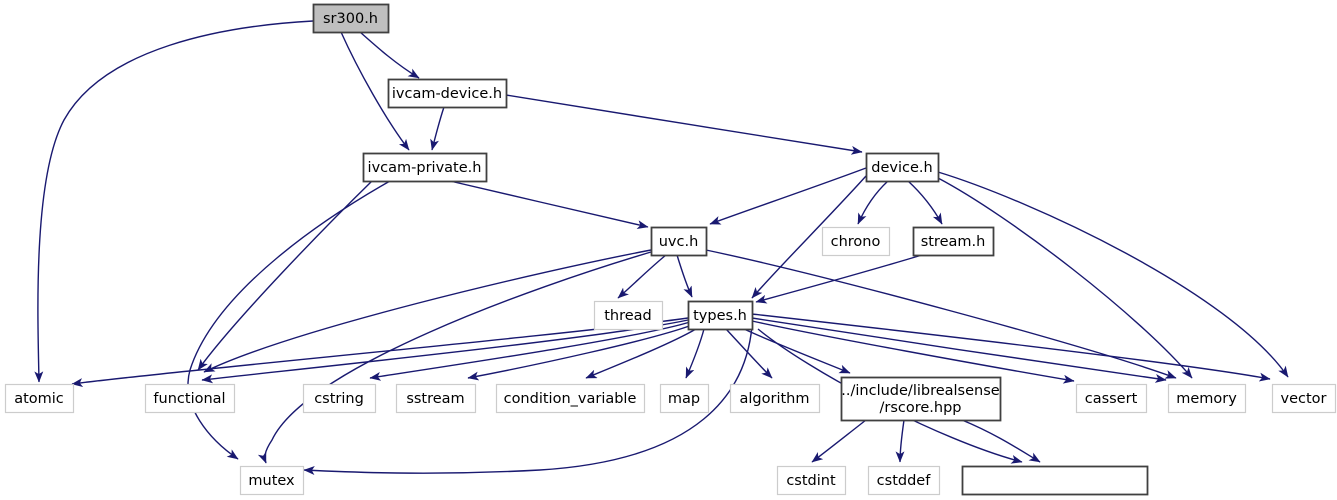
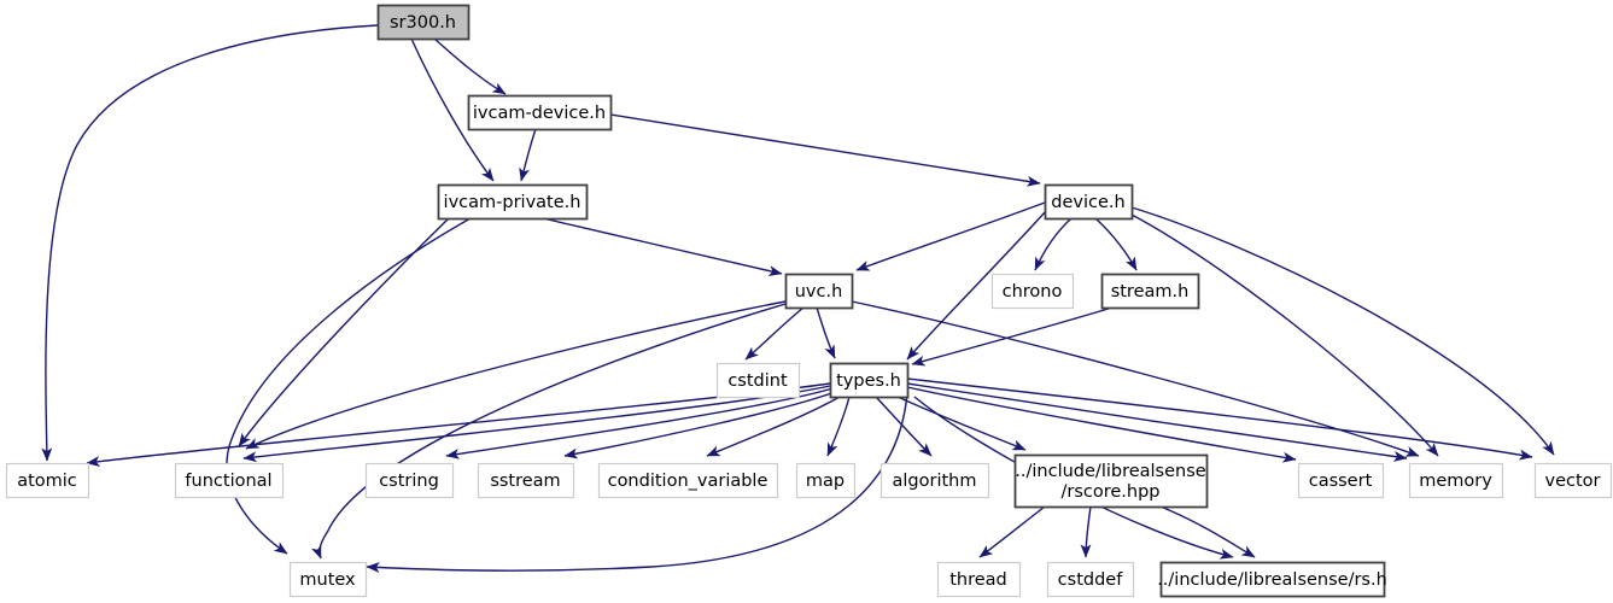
  sr300.h
  ivcam-device.h
  ivcam-private.h
  device.h
  uvc.h
  chrono
  stream.h
- thread
+ cstdint
  types.h
  atomic
  functional
  cstring
  sstream
  condition_variable
  map
  algorithm
  ../include/librealsense
  /rscore.hpp
  cassert
  memory
  vector
  mutex
- cstdint
+ thread
  cstddef
+ ../include/librealsense/rs.h
